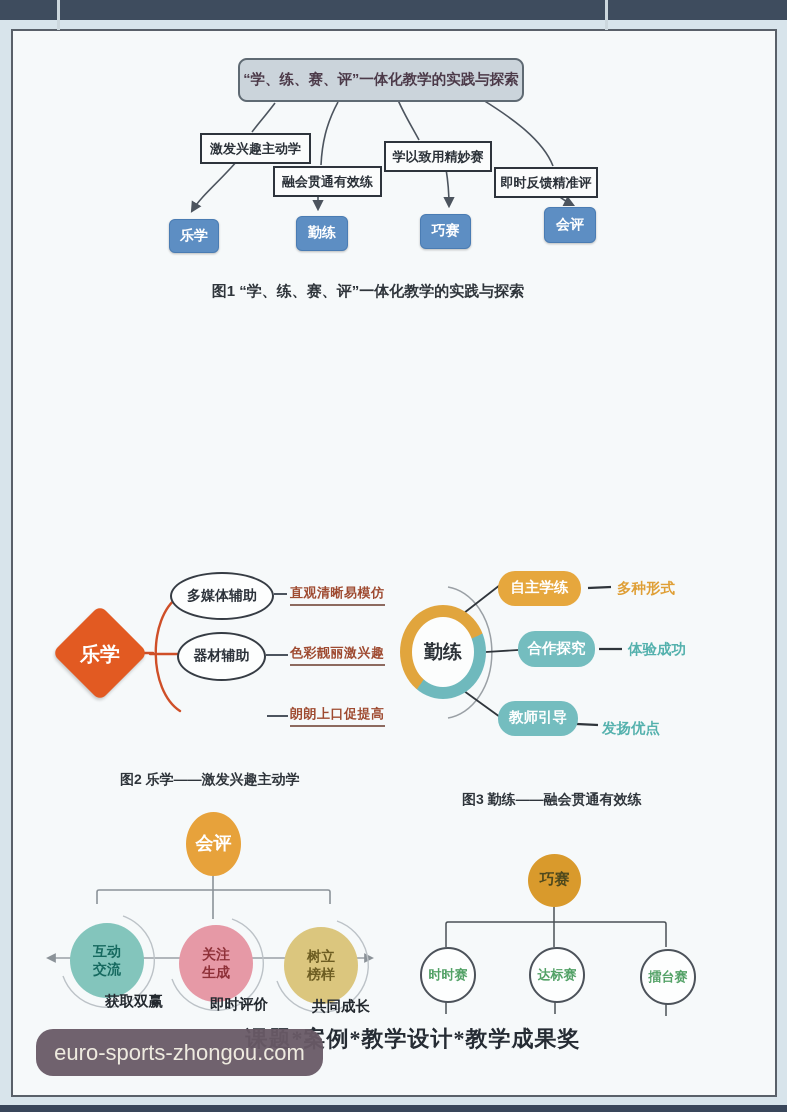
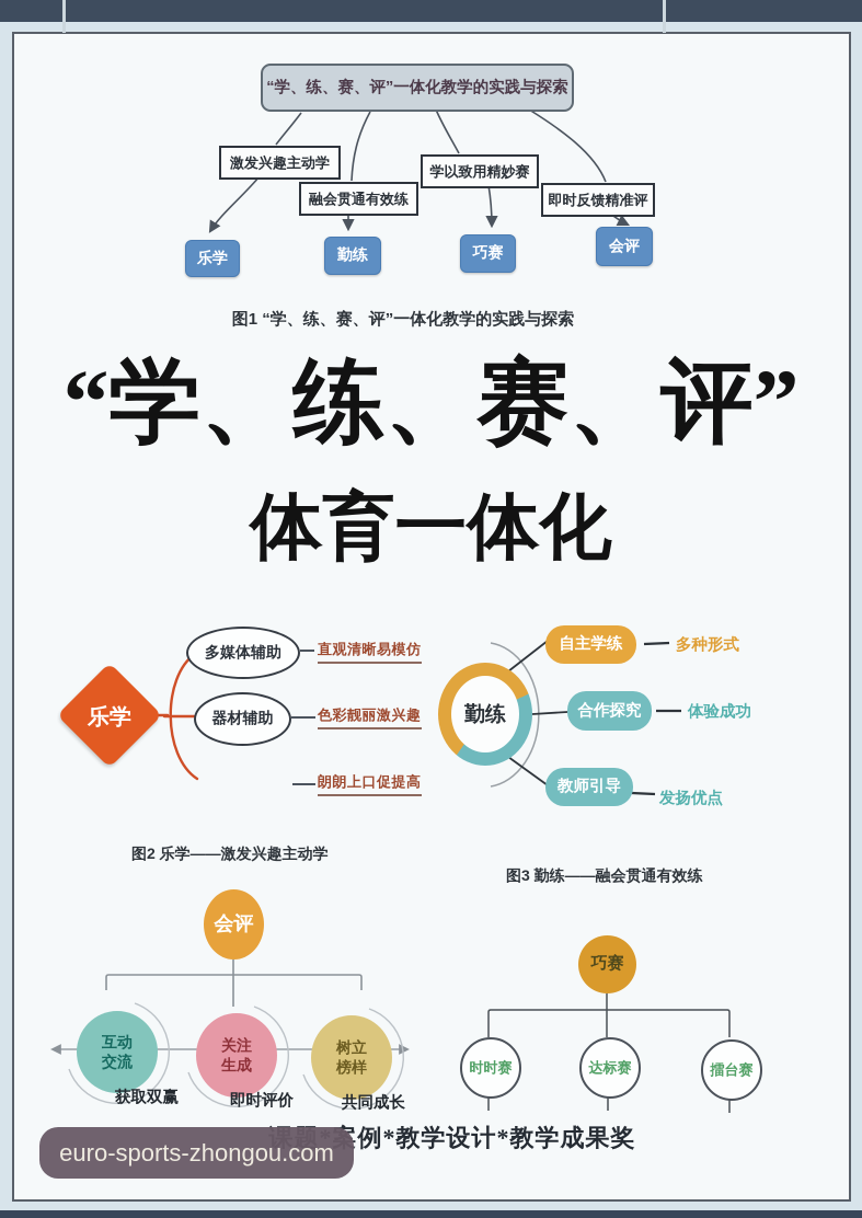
  “学、练、赛、评”一体化教学的实践与探索
  激发兴趣主动学
  融会贯通有效练
  学以致用精妙赛
  即时反馈精准评
  乐学
  勤练
  巧赛
  会评
  图1 “学、练、赛、评”一体化教学的实践与探索
+ “学、练、赛、评”
+ 体育一体化
  乐学
  多媒体辅助
  器材辅助
  直观清晰易模仿
  色彩靓丽激兴趣
  朗朗上口促提高
  图2 乐学——激发兴趣主动学
  勤练
  自主学练
  合作探究
  教师引导
  多种形式
  体验成功
  发扬优点
  图3 勤练——融会贯通有效练
  会评
  互动
  交流
  关注
  生成
  树立
  榜样
  获取双赢
  即时评价
  共同成长
  巧赛
  时时赛
  达标赛
  擂台赛
  例*教学设计*教学成果奖
  euro-sports-zhongou.com
